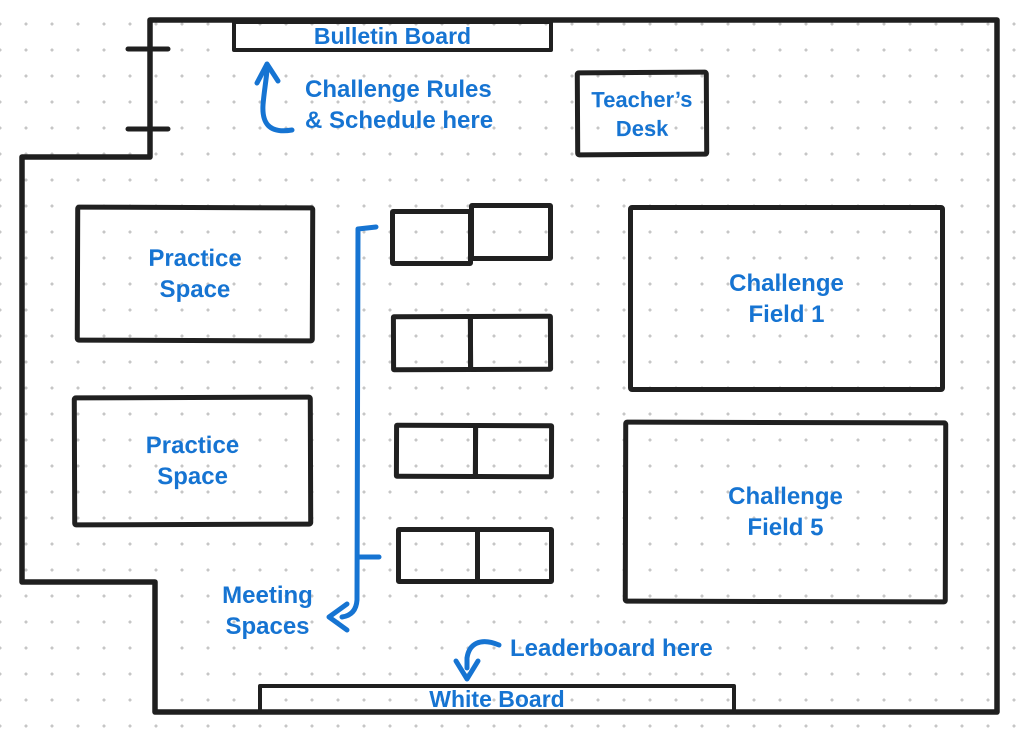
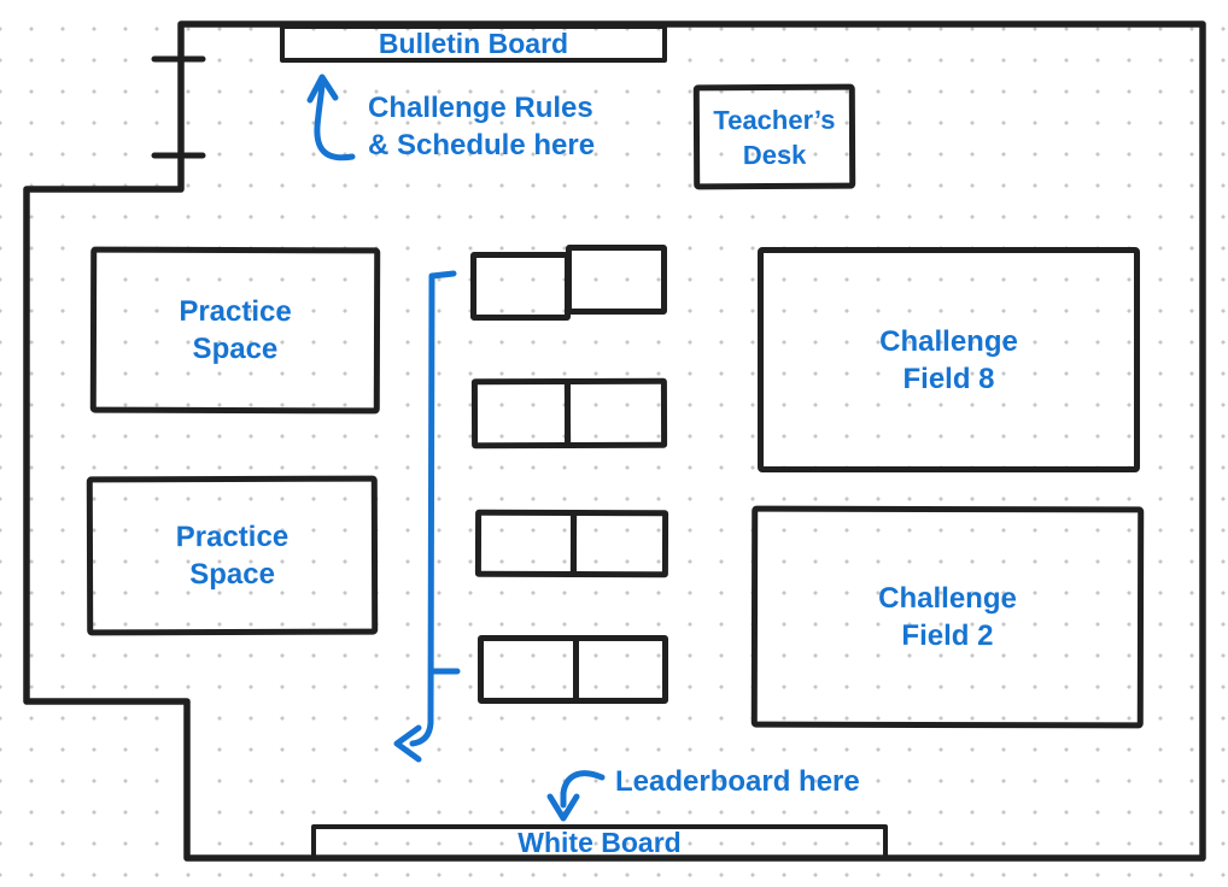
  Bulletin Board
  White Board
  Teacher’s
  Desk
  Practice
  Space
  Practice
  Space
  Challenge
- Field 1
+ Field 8
  Challenge
- Field 5
+ Field 2
  Challenge Rules
  & Schedule here
- Meeting
- Spaces
  Leaderboard here
